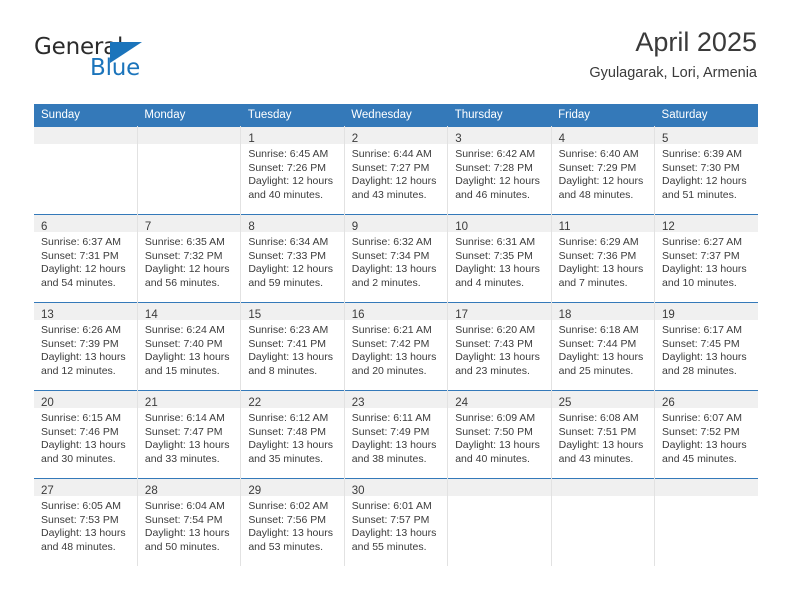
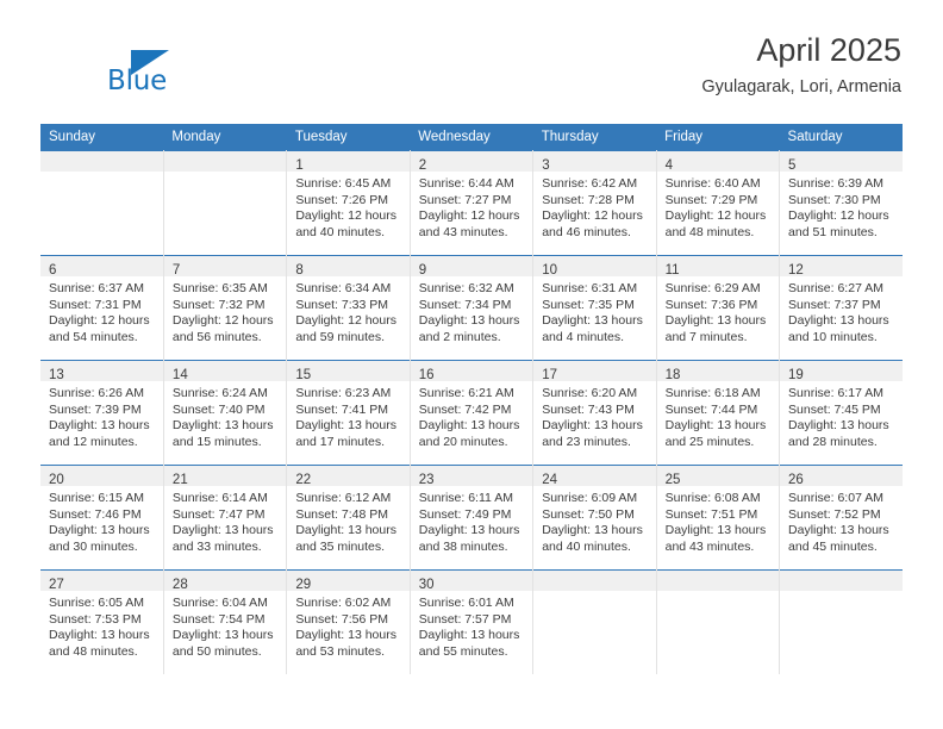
- General
  Blue
  April 2025
  Gyulagarak, Lori, Armenia
  Sunday	Monday	Tuesday	Wednesday	Thursday	Friday	Saturday
  		1Sunrise: 6:45 AMSunset: 7:26 PMDaylight: 12 hoursand 40 minutes.	2Sunrise: 6:44 AMSunset: 7:27 PMDaylight: 12 hoursand 43 minutes.	3Sunrise: 6:42 AMSunset: 7:28 PMDaylight: 12 hoursand 46 minutes.	4Sunrise: 6:40 AMSunset: 7:29 PMDaylight: 12 hoursand 48 minutes.	5Sunrise: 6:39 AMSunset: 7:30 PMDaylight: 12 hoursand 51 minutes.
  6Sunrise: 6:37 AMSunset: 7:31 PMDaylight: 12 hoursand 54 minutes.	7Sunrise: 6:35 AMSunset: 7:32 PMDaylight: 12 hoursand 56 minutes.	8Sunrise: 6:34 AMSunset: 7:33 PMDaylight: 12 hoursand 59 minutes.	9Sunrise: 6:32 AMSunset: 7:34 PMDaylight: 13 hoursand 2 minutes.	10Sunrise: 6:31 AMSunset: 7:35 PMDaylight: 13 hoursand 4 minutes.	11Sunrise: 6:29 AMSunset: 7:36 PMDaylight: 13 hoursand 7 minutes.	12Sunrise: 6:27 AMSunset: 7:37 PMDaylight: 13 hoursand 10 minutes.
- 13Sunrise: 6:26 AMSunset: 7:39 PMDaylight: 13 hoursand 12 minutes.	14Sunrise: 6:24 AMSunset: 7:40 PMDaylight: 13 hoursand 15 minutes.	15Sunrise: 6:23 AMSunset: 7:41 PMDaylight: 13 hoursand 8 minutes.	16Sunrise: 6:21 AMSunset: 7:42 PMDaylight: 13 hoursand 20 minutes.	17Sunrise: 6:20 AMSunset: 7:43 PMDaylight: 13 hoursand 23 minutes.	18Sunrise: 6:18 AMSunset: 7:44 PMDaylight: 13 hoursand 25 minutes.	19Sunrise: 6:17 AMSunset: 7:45 PMDaylight: 13 hoursand 28 minutes.
+ 13Sunrise: 6:26 AMSunset: 7:39 PMDaylight: 13 hoursand 12 minutes.	14Sunrise: 6:24 AMSunset: 7:40 PMDaylight: 13 hoursand 15 minutes.	15Sunrise: 6:23 AMSunset: 7:41 PMDaylight: 13 hoursand 17 minutes.	16Sunrise: 6:21 AMSunset: 7:42 PMDaylight: 13 hoursand 20 minutes.	17Sunrise: 6:20 AMSunset: 7:43 PMDaylight: 13 hoursand 23 minutes.	18Sunrise: 6:18 AMSunset: 7:44 PMDaylight: 13 hoursand 25 minutes.	19Sunrise: 6:17 AMSunset: 7:45 PMDaylight: 13 hoursand 28 minutes.
  20Sunrise: 6:15 AMSunset: 7:46 PMDaylight: 13 hoursand 30 minutes.	21Sunrise: 6:14 AMSunset: 7:47 PMDaylight: 13 hoursand 33 minutes.	22Sunrise: 6:12 AMSunset: 7:48 PMDaylight: 13 hoursand 35 minutes.	23Sunrise: 6:11 AMSunset: 7:49 PMDaylight: 13 hoursand 38 minutes.	24Sunrise: 6:09 AMSunset: 7:50 PMDaylight: 13 hoursand 40 minutes.	25Sunrise: 6:08 AMSunset: 7:51 PMDaylight: 13 hoursand 43 minutes.	26Sunrise: 6:07 AMSunset: 7:52 PMDaylight: 13 hoursand 45 minutes.
  27Sunrise: 6:05 AMSunset: 7:53 PMDaylight: 13 hoursand 48 minutes.	28Sunrise: 6:04 AMSunset: 7:54 PMDaylight: 13 hoursand 50 minutes.	29Sunrise: 6:02 AMSunset: 7:56 PMDaylight: 13 hoursand 53 minutes.	30Sunrise: 6:01 AMSunset: 7:57 PMDaylight: 13 hoursand 55 minutes.
